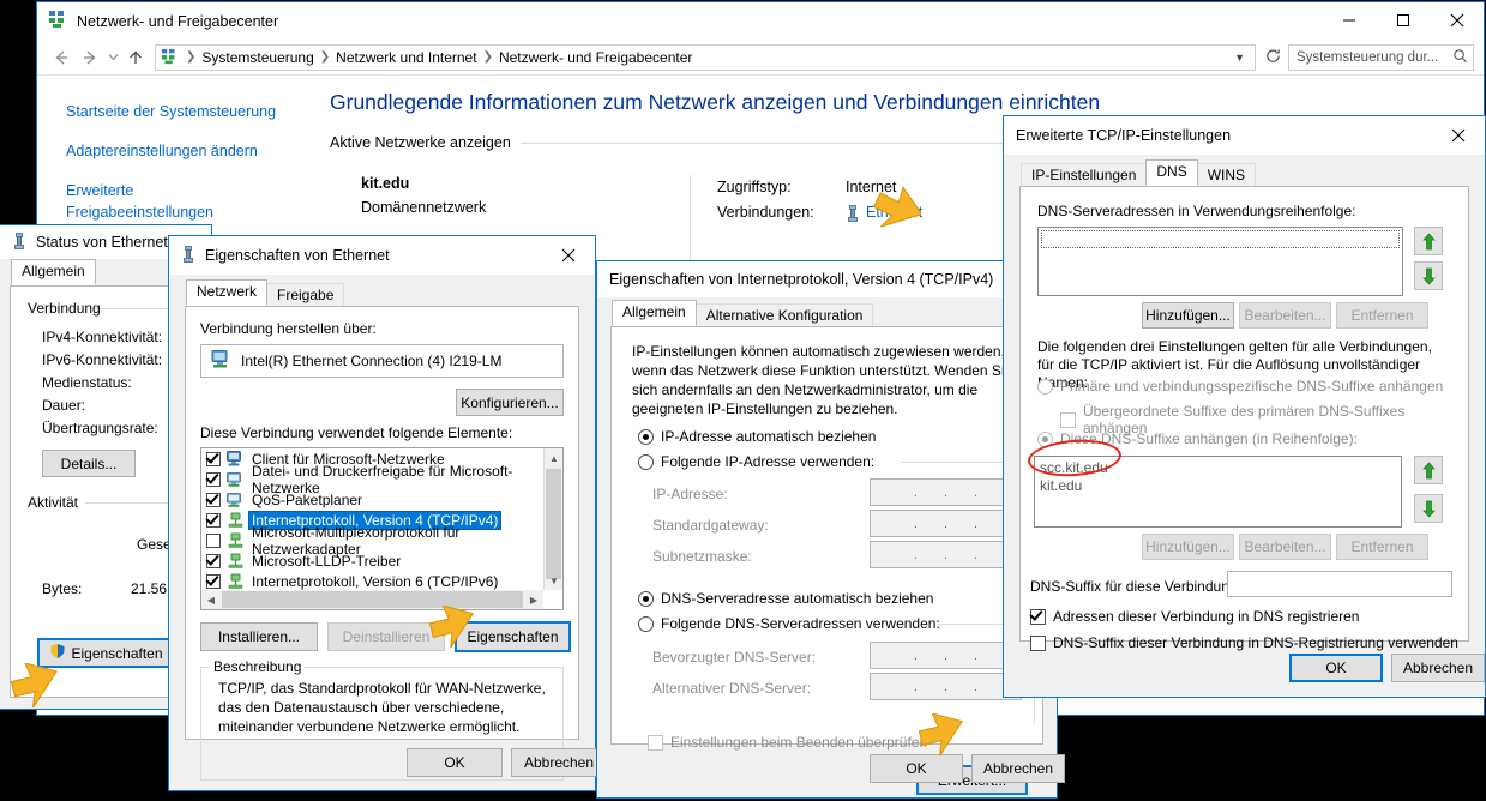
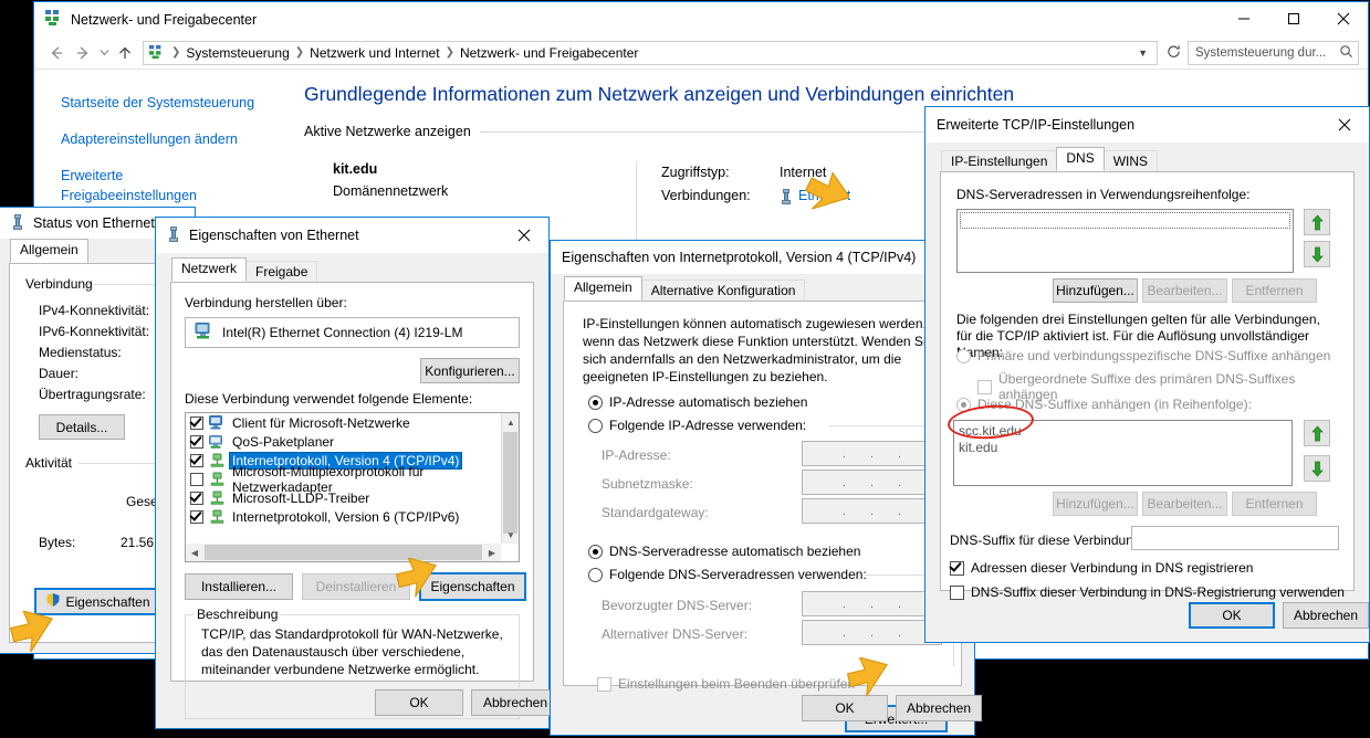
  Netzwerk- und Freigabecenter
  ❯
  Systemsteuerung
  ❯
  Netzwerk und Internet
  ❯
  Netzwerk- und Freigabecenter
  ▼
  Systemsteuerung dur...
  Startseite der Systemsteuerung
  Adaptereinstellungen ändern
  Erweiterte Freigabeeinstellungen
  Grundlegende Informationen zum Netzwerk anzeigen und Verbindungen einrichten
  Aktive Netzwerke anzeigen
  kit.edu
  Domänennetzwerk
  Zugriffstyp:
  Internet
  Verbindungen:
  Status von Ethernet
  Allgemein
  Verbindung
  IPv4-Konnektivität:
  IPv6-Konnektivität:
  Medienstatus:
  Dauer:
  Übertragungsrate:
  Details...
  Aktivität
  Bytes:
  21.56
  Eigenschaften
  Eigenschaften von Ethernet
  Netzwerk
  Freigabe
  Verbindung herstellen über:
  Intel(R) Ethernet Connection (4) I219-LM
  Konfigurieren...
  Diese Verbindung verwendet folgende Elemente:
  Client für Microsoft-Netzwerke
- Datei- und Druckerfreigabe für Microsoft-Netzwerke
  QoS-Paketplaner
  Internetprotokoll, Version 4 (TCP/IPv4)
  Microsoft-Multiplexorprotokoll für Netzwerkadapter
  Microsoft-LLDP-Treiber
  Internetprotokoll, Version 6 (TCP/IPv6)
  ▲
  ▼
  ◀
  ▶
  Installieren...
  Deinstallieren
  Eigenschaften
  Beschreibung
  TCP/IP, das Standardprotokoll für WAN-Netzwerke, das den Datenaustausch über verschiedene, miteinander verbundene Netzwerke ermöglicht.
  OK
  Abbrechen
  Eigenschaften von Internetprotokoll, Version 4 (TCP/IPv4)
  Allgemein
  Alternative Konfiguration
  IP-Einstellungen können automatisch zugewiesen werden wenn das Netzwerk diese Funktion unterstützt. Wenden S sich andernfalls an den Netzwerkadministrator, um die geeigneten IP-Einstellungen zu beziehen.
  IP-Adresse automatisch beziehen
  Folgende IP-Adresse verwenden:
  IP-Adresse:
  .
  .
  .
- Standardgateway:
+ Subnetzmaske:
  .
  .
  .
- Subnetzmaske:
+ Standardgateway:
  .
  .
  .
  DNS-Serveradresse automatisch beziehen
  Folgende DNS-Serveradressen verwenden
  Bevorzugter DNS-Server:
  .
  .
  .
  Alternativer DNS-Server:
  .
  .
  .
  Einstellungen beim Beenden überprüfe
  OK
  Abbrechen
  Erweiterte TCP/IP-Einstellungen
  IP-Einstellungen
  DNS
  WINS
  DNS-Serveradressen in Verwendungsreihenfolge:
  Hinzufügen...
  Bearbeiten...
  Entfernen
  Die folgenden drei Einstellungen gelten für alle Verbindungen, für die TCP/IP aktiviert ist. Für die Auflösung unvollständiger men:
  Primäre und verbindungsspezifische DNS-Suffixe anhängen
  Übergeordnete Suffixe des primären DNS-Suffixes anhängen
  Diese DNS-Suffixe anhängen (in Reihenfolge):
  scc.kit.edu
  kit.edu
  Hinzufügen...
  Bearbeiten...
  Entfernen
  DNS-Suffix für diese Verbindun
  Adressen dieser Verbindung in DNS registrieren
  DNS-Suffix dieser Verbindung in DNS-Registrierung verwenden
  OK
  Abbrechen
